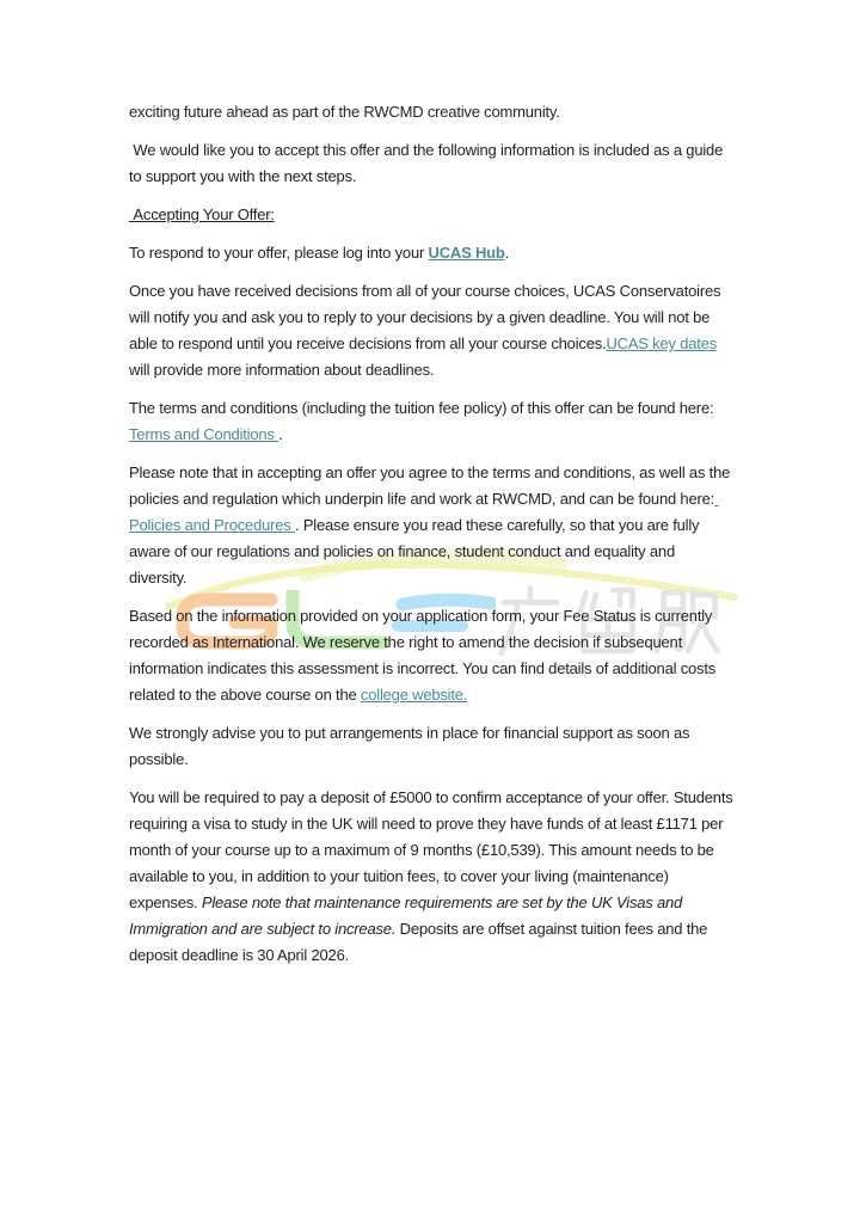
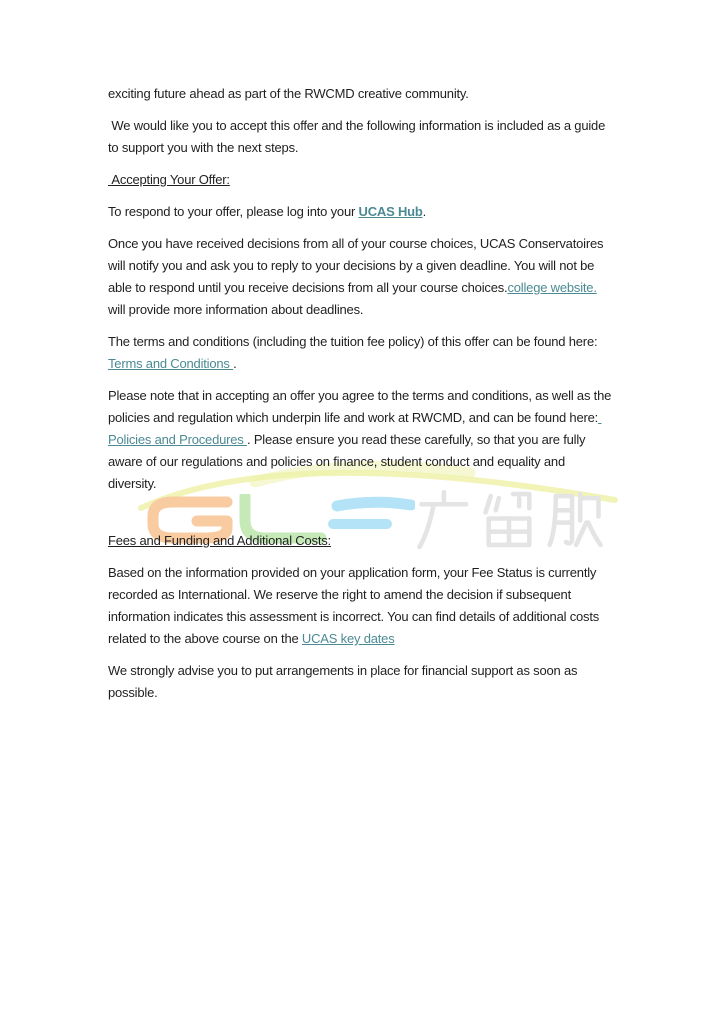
  exciting future ahead as part of the RWCMD creative community.
  We would like you to accept this offer and the following information is included as a guide to support you with the next steps.
  Accepting Your Offer:
  To respond to your offer, please log into your UCAS Hub.
- Once you have received decisions from all of your course choices, UCAS Conservatoires will notify you and ask you to reply to your decisions by a given deadline. You will not be able to respond until you receive decisions from all your course choices.UCAS key dates will provide more information about deadlines.
+ Once you have received decisions from all of your course choices, UCAS Conservatoires will notify you and ask you to reply to your decisions by a given deadline. You will not be able to respond until you receive decisions from all your course choices.college website. will provide more information about deadlines.
  The terms and conditions (including the tuition fee policy) of this offer can be found here: Terms and Conditions .
  Please note that in accepting an offer you agree to the terms and conditions, as well as the policies and regulation which underpin life and work at RWCMD, and can be found here: Policies and Procedures . Please ensure you read these carefully, so that you are fully aware of our regulations and policies on finance, student conduct and equality and diversity.
+ Fees and Funding and Additional Costs:
- Based on the information provided on your application form, your Fee Status is currently recorded as International. We reserve the right to amend the decision if subsequent information indicates this assessment is incorrect. You can find details of additional costs related to the above course on the college website.
+ Based on the information provided on your application form, your Fee Status is currently recorded as International. We reserve the right to amend the decision if subsequent information indicates this assessment is incorrect. You can find details of additional costs related to the above course on the UCAS key dates
  We strongly advise you to put arrangements in place for financial support as soon as possible.
- You will be required to pay a deposit of £5000 to confirm acceptance of your offer. Students requiring a visa to study in the UK will need to prove they have funds of at least £1171 per month of your course up to a maximum of 9 months (£10,539). This amount needs to be available to you, in addition to your tuition fees, to cover your living (maintenance) expenses. Please note that maintenance requirements are set by the UK Visas and Immigration and are subject to increase. Deposits are offset against tuition fees and the deposit deadline is 30 April 2026.
